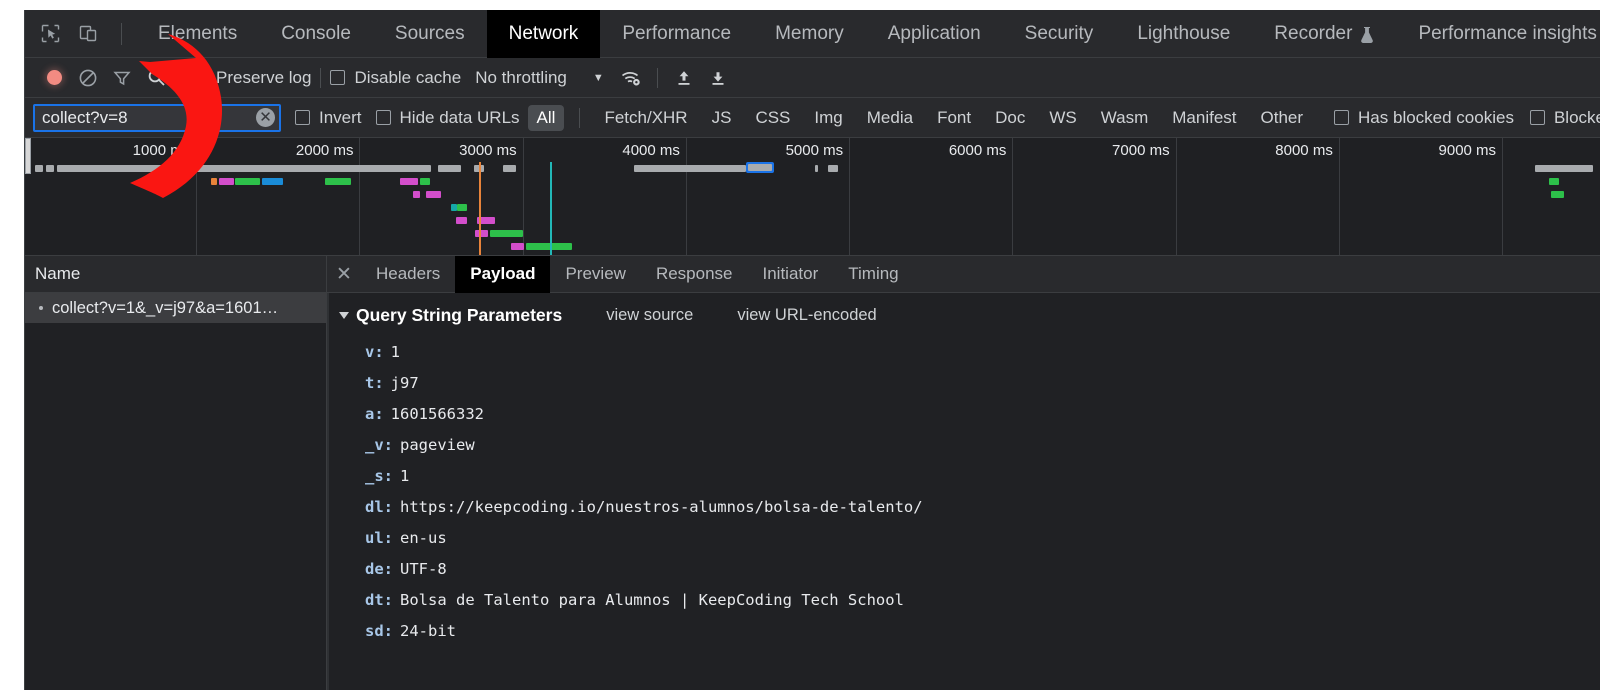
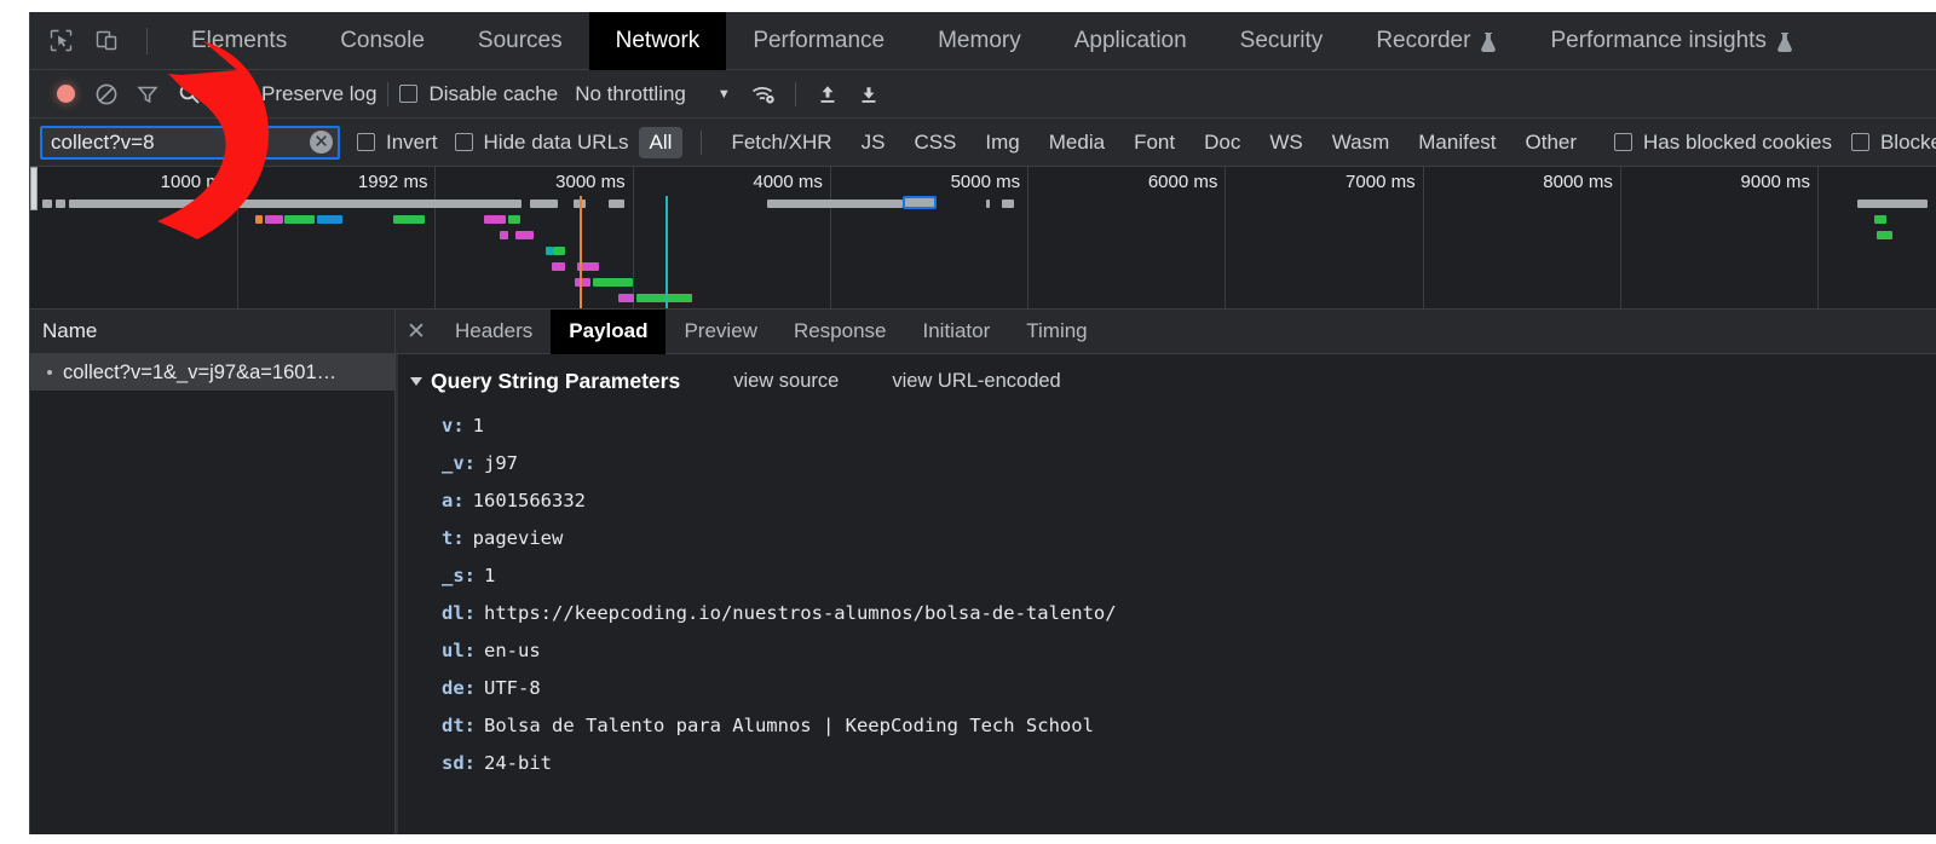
  Elements
  Console
  Sources
  Network
  Performance
  Memory
  Application
  Security
- Lighthouse
  Recorder
  Performance insights
  Preserve log
  Disable cache
  No throttling
  ▼
  collect?v=8
  ✕
  Invert
  Hide data URLs
  All
  Fetch/XHR
  JS
  CSS
  Img
  Media
  Font
  Doc
  WS
  Wasm
  Manifest
  Other
  Has blocked cookies
- 2000 ms
+ 1992 ms
  3000 ms
  4000 ms
  5000 ms
  6000 ms
  7000 ms
  8000 ms
  9000 ms
  Name
  collect?v=1&_v=j97&a=1601…
  ✕
  Headers
  Payload
  Preview
  Response
  Initiator
  Timing
  Query String Parameters
  view source
  view URL-encoded
  v:
  1
- t:
+ _v:
  j97
  a:
  1601566332
- _v:
+ t:
  pageview
  _s:
  1
  dl:
  https://keepcoding.io/nuestros-alumnos/bolsa-de-talento/
  ul:
  en-us
  de:
  UTF-8
  dt:
  Bolsa de Talento para Alumnos | KeepCoding Tech School
  sd:
  24-bit
